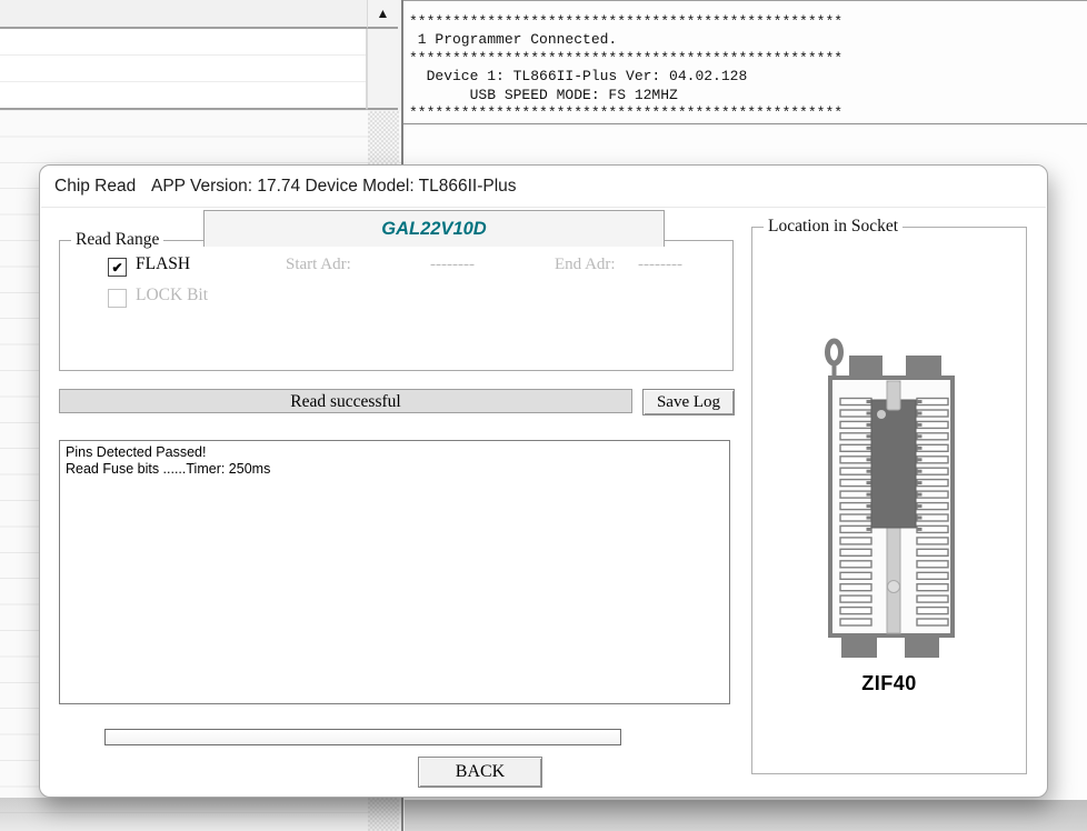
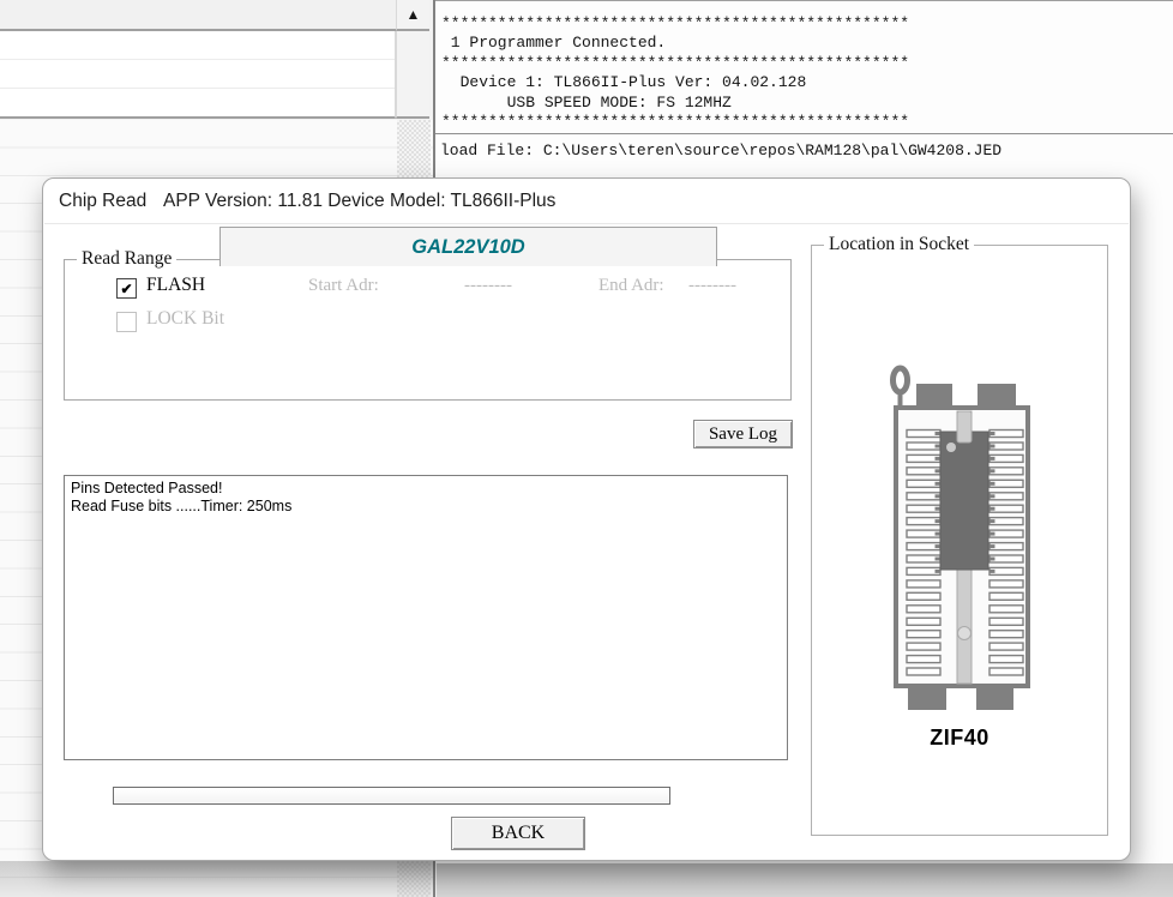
  ▲
  **************************************************
  1 Programmer Connected.
  **************************************************
  Device 1: TL866II-Plus Ver: 04.02.128
  USB SPEED MODE: FS 12MHZ
  **************************************************
+ load File: C:\Users\teren\source\repos\RAM128\pal\GW4208.JED
  Chip Read
- APP Version: 17.74 Device Model: TL866II-Plus
+ APP Version: 11.81 Device Model: TL866II-Plus
  GAL22V10D
  Read Range
  ✔
  FLASH
  Start Adr:
  --------
  End Adr:
  --------
  LOCK Bit
- Read successful
  Save Log
  Pins Detected Passed!
  Read Fuse bits ......Timer: 250ms
  BACK
  Location in Socket
  ZIF40
